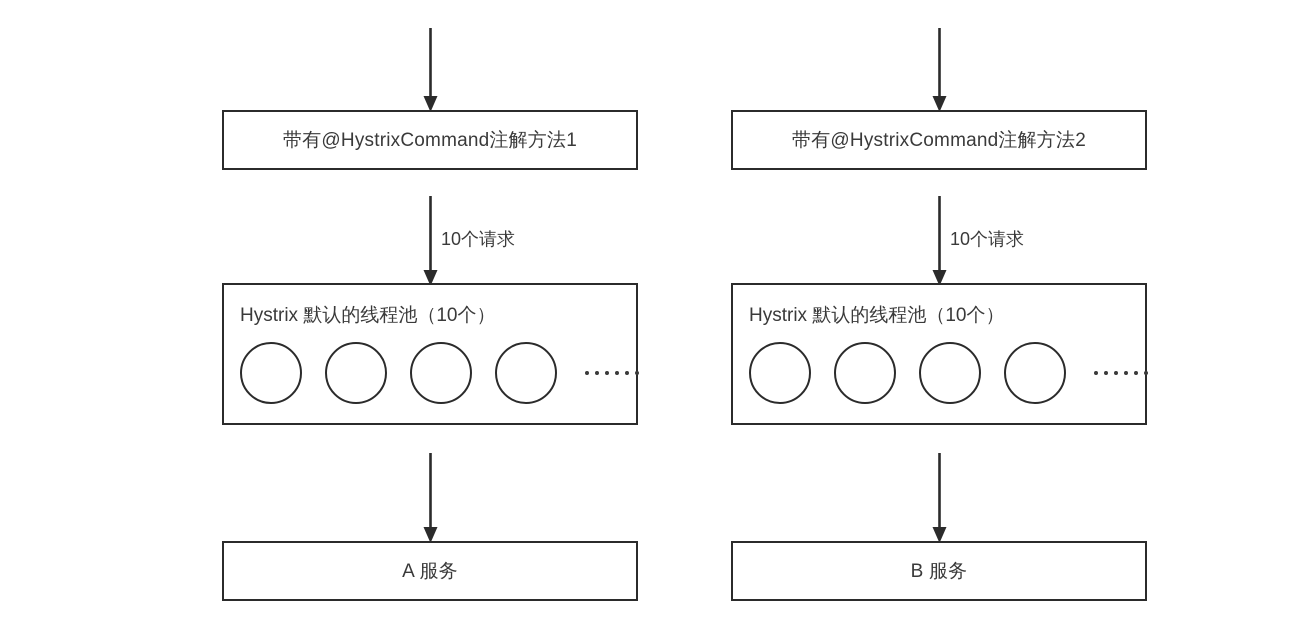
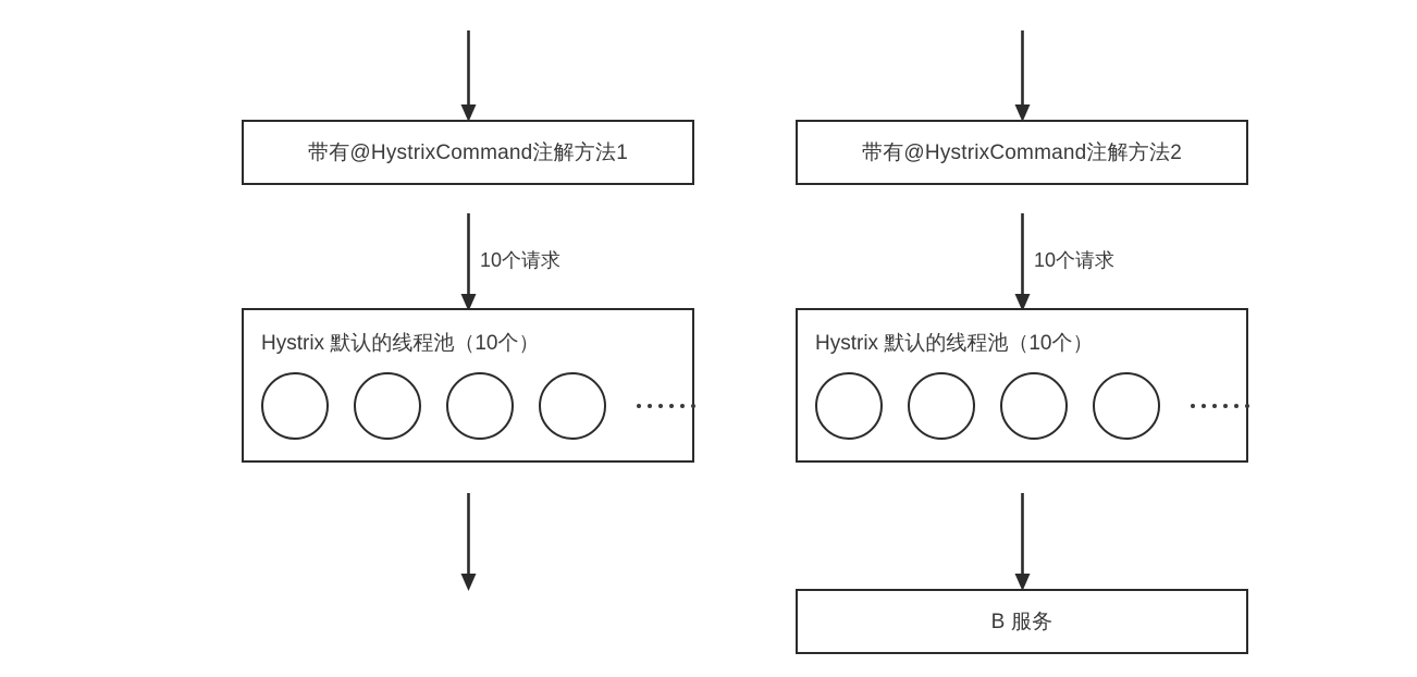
  带有@HystrixCommand注解方法1
  10个请求
  Hystrix 默认的线程池（10个）
- A 服务
  带有@HystrixCommand注解方法2
  10个请求
  Hystrix 默认的线程池（10个）
  B 服务
